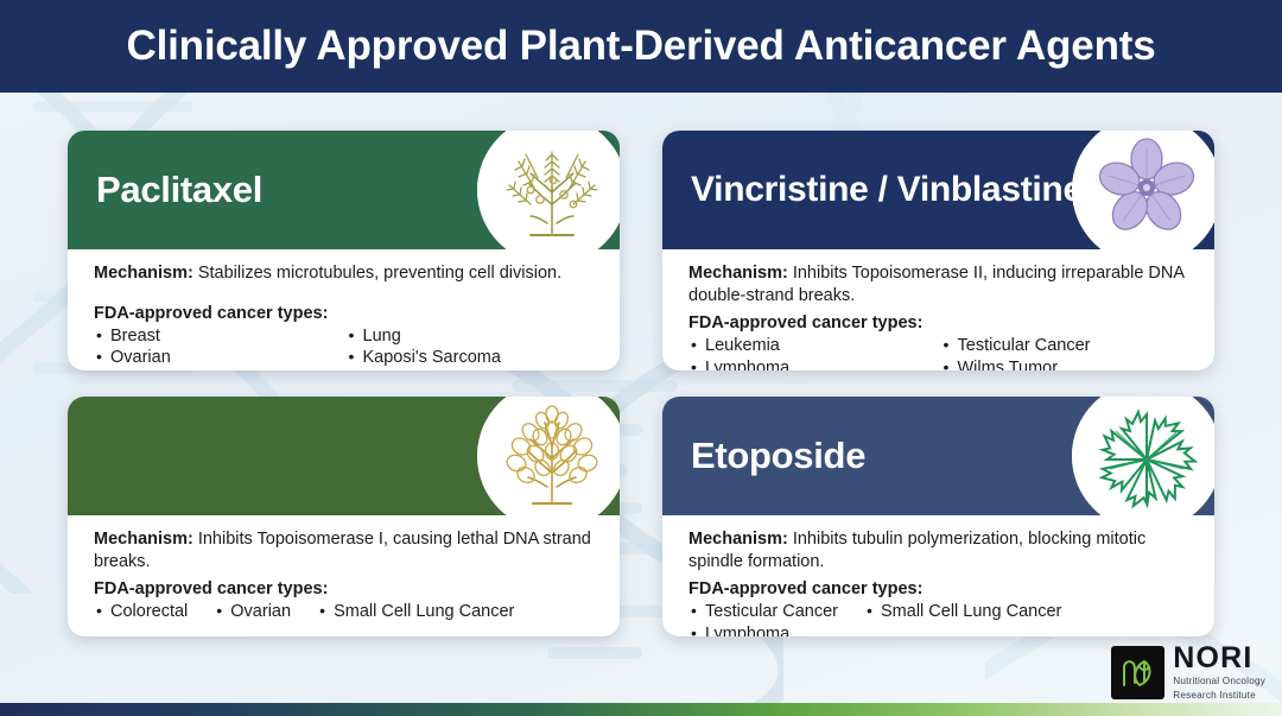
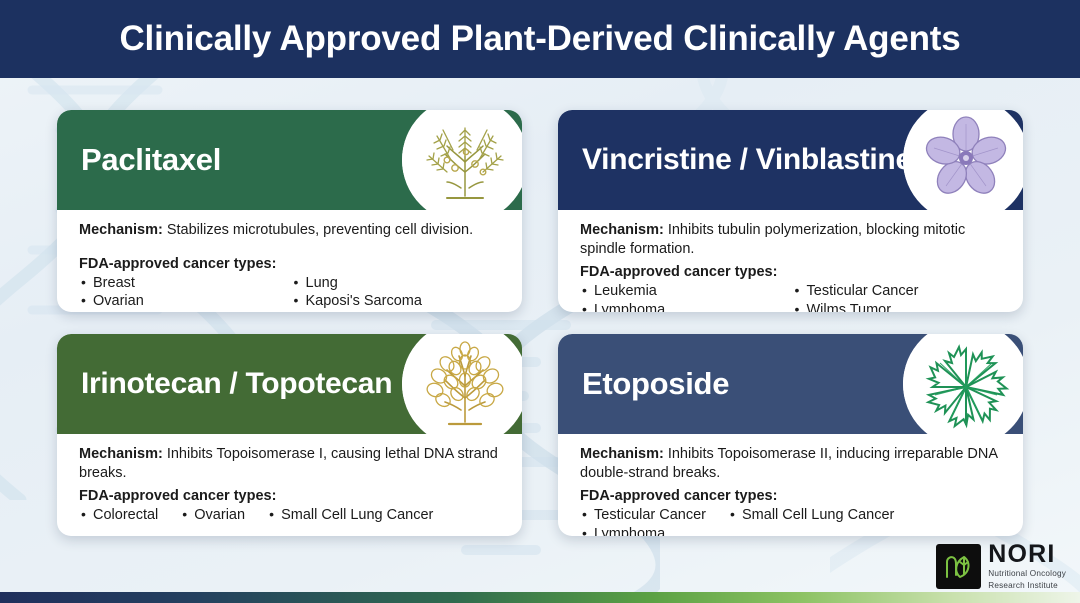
- Clinically Approved Plant-Derived Anticancer Agents
+ Clinically Approved Plant-Derived Clinically Agents
  Paclitaxel
  Mechanism: Stabilizes microtubules, preventing cell division.
  FDA-approved cancer types:
  Breast
  Lung
  Ovarian
  Kaposi's Sarcoma
  Vincristine / Vinblastine
- Mechanism: Inhibits Topoisomerase II, inducing irreparable DNA double-strand breaks.
+ Mechanism: Inhibits tubulin polymerization, blocking mitotic spindle formation.
  FDA-approved cancer types:
  Leukemia
  Testicular Cancer
  Lymphoma
  Wilms Tumor
+ Irinotecan / Topotecan
  Mechanism: Inhibits Topoisomerase I, causing lethal DNA strand breaks.
  FDA-approved cancer types:
  Colorectal
  Ovarian
  Small Cell Lung Cancer
  Etoposide
- Mechanism: Inhibits tubulin polymerization, blocking mitotic spindle formation.
+ Mechanism: Inhibits Topoisomerase II, inducing irreparable DNA double-strand breaks.
  FDA-approved cancer types:
  Testicular Cancer
  Small Cell Lung Cancer
  Lymphoma
  NORI
  Nutritional Oncology
  Research Institute
